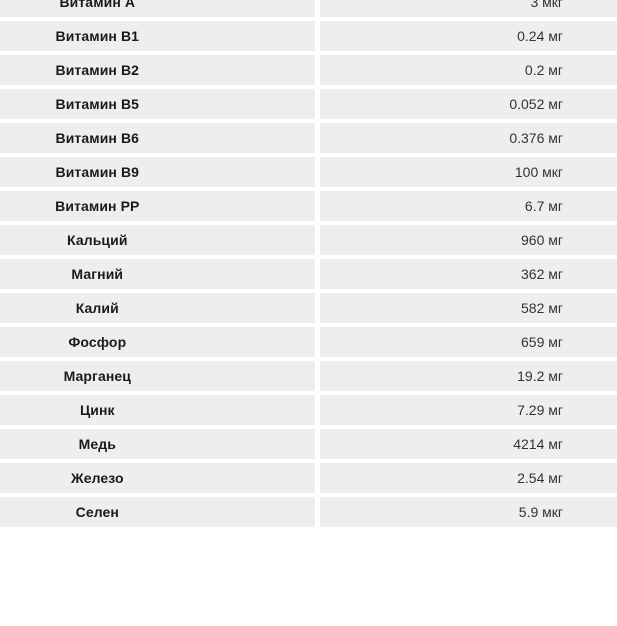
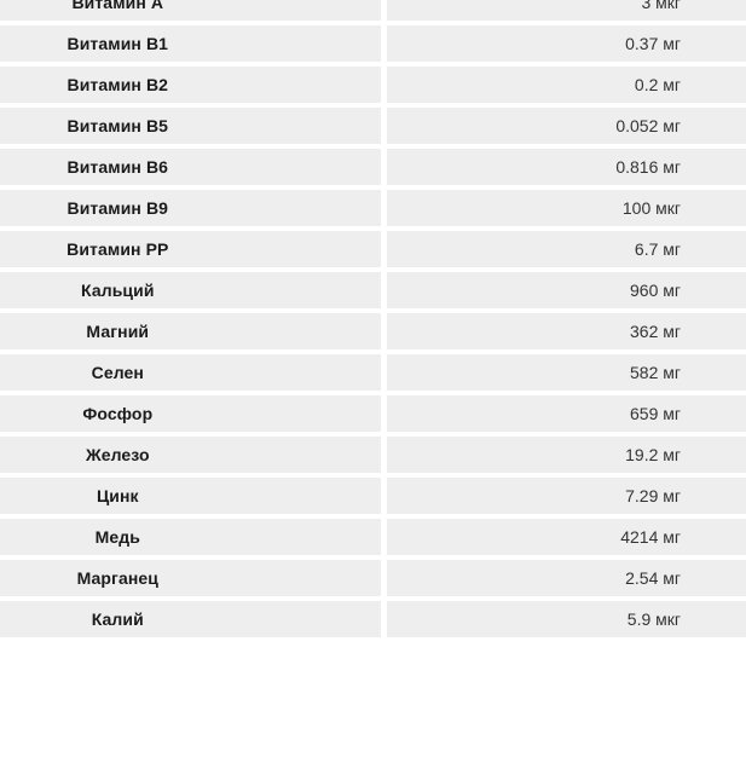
  Витамин A	3 мкг
- Витамин B1	0.24 мг
+ Витамин B1	0.37 мг
  Витамин B2	0.2 мг
  Витамин B5	0.052 мг
- Витамин B6	0.376 мг
+ Витамин B6	0.816 мг
  Витамин B9	100 мкг
  Витамин PP	6.7 мг
  Кальций	960 мг
  Магний	362 мг
- Калий	582 мг
+ Селен	582 мг
  Фосфор	659 мг
- Марганец	19.2 мг
+ Железо	19.2 мг
  Цинк	7.29 мг
  Медь	4214 мг
- Железо	2.54 мг
+ Марганец	2.54 мг
- Селен	5.9 мкг
+ Калий	5.9 мкг
